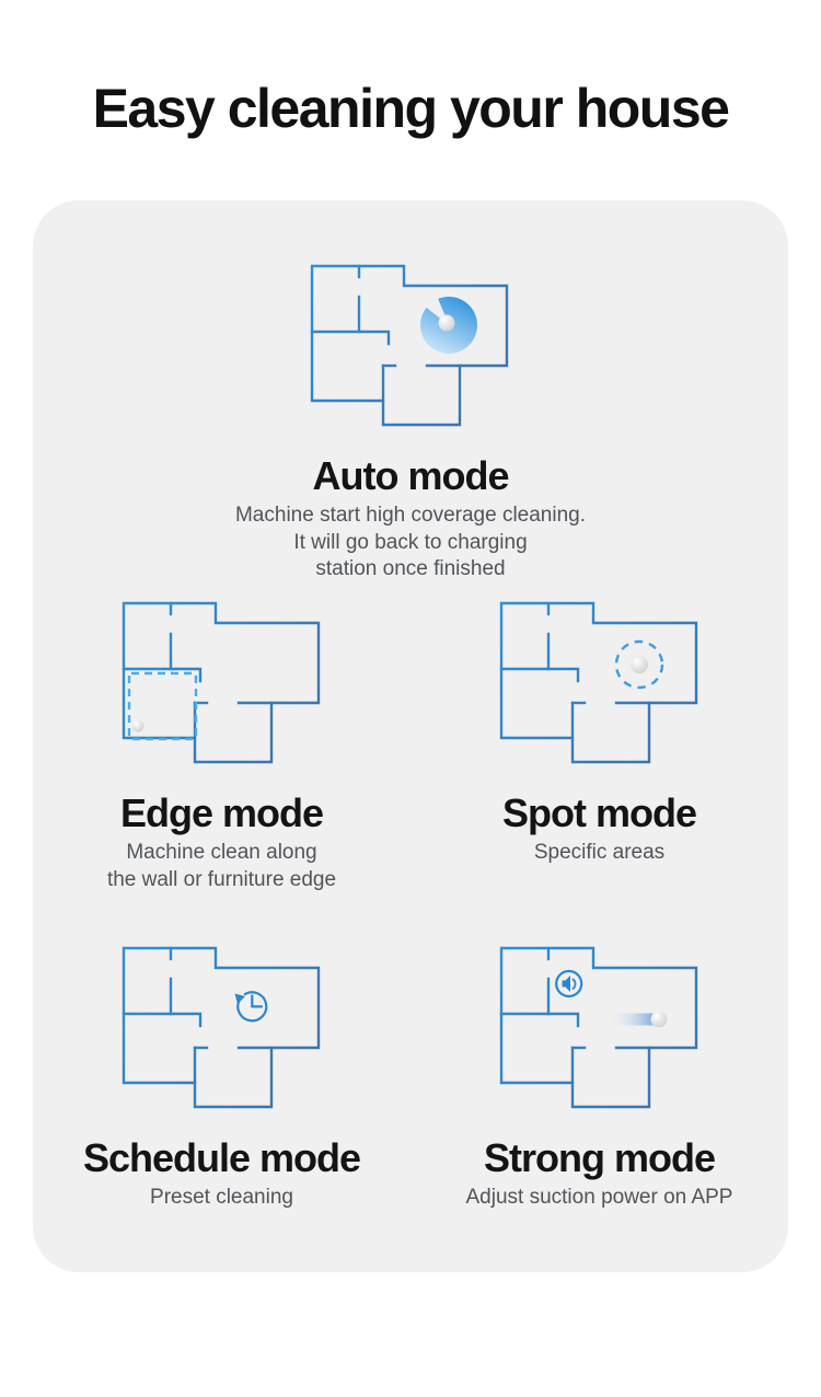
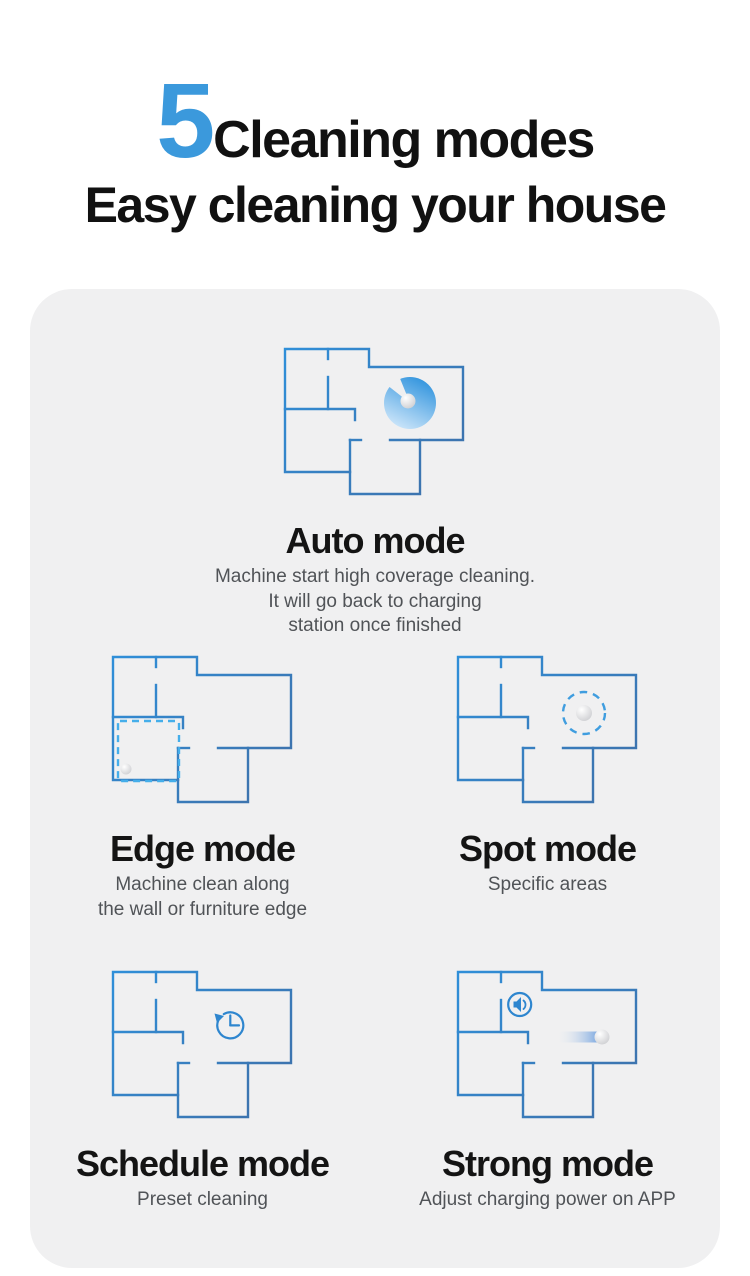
+ 5
+ Cleaning modes
  Easy cleaning your house
  Auto mode
  Machine start high coverage cleaning.
  It will go back to charging
  station once finished
  Edge mode
  Machine clean along
  the wall or furniture edge
  Spot mode
  Specific areas
  Schedule mode
  Preset cleaning
  Strong mode
- Adjust suction power on APP
+ Adjust charging power on APP
